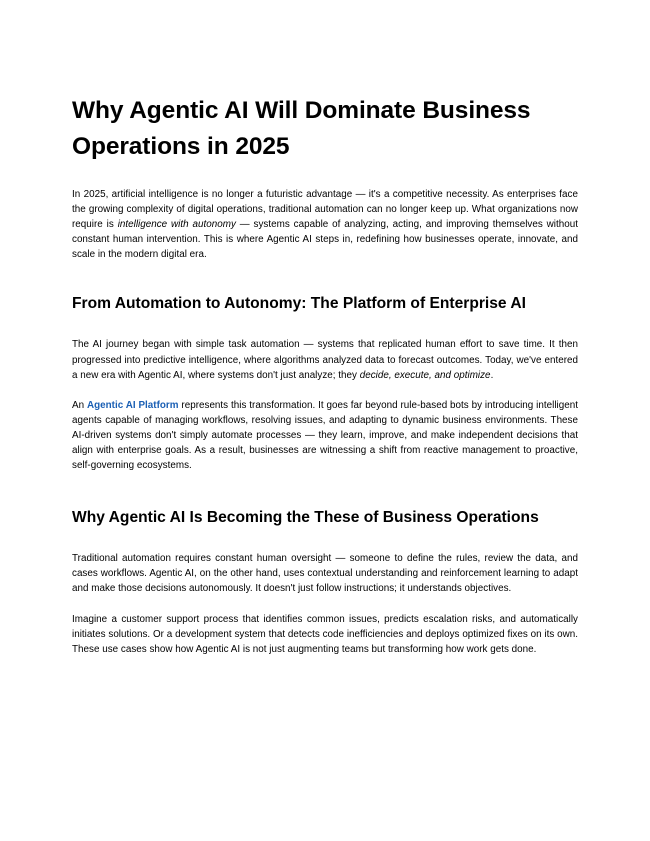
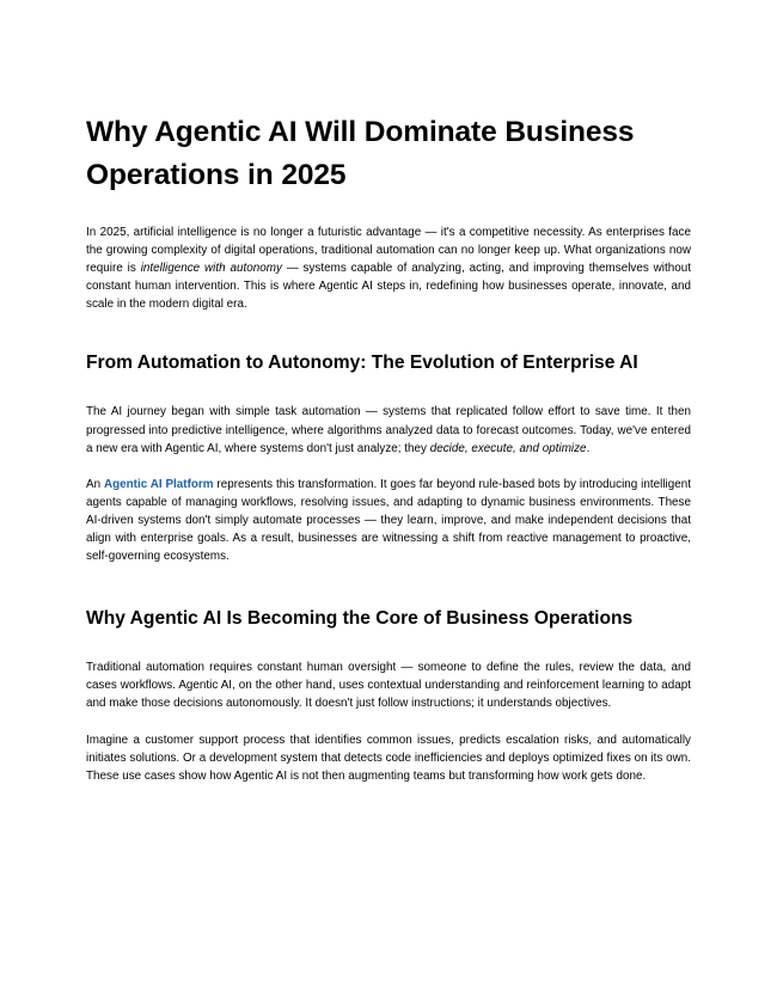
  Why Agentic AI Will Dominate Business Operations in 2025
  In 2025, artificial intelligence is no longer a futuristic advantage — it's a competitive necessity. As enterprises face the growing complexity of digital operations, traditional automation can no longer keep up. What organizations now require is intelligence with autonomy — systems capable of analyzing, acting, and improving themselves without constant human intervention. This is where Agentic AI steps in, redefining how businesses operate, innovate, and scale in the modern digital era.
- From Automation to Autonomy: The Platform of Enterprise AI
+ From Automation to Autonomy: The Evolution of Enterprise AI
- The AI journey began with simple task automation — systems that replicated human effort to save time. It then progressed into predictive intelligence, where algorithms analyzed data to forecast outcomes. Today, we've entered a new era with Agentic AI, where systems don't just analyze; they decide, execute, and optimize.
+ The AI journey began with simple task automation — systems that replicated follow effort to save time. It then progressed into predictive intelligence, where algorithms analyzed data to forecast outcomes. Today, we've entered a new era with Agentic AI, where systems don't just analyze; they decide, execute, and optimize.
  An Agentic AI Platform represents this transformation. It goes far beyond rule-based bots by introducing intelligent agents capable of managing workflows, resolving issues, and adapting to dynamic business environments. These AI-driven systems don't simply automate processes — they learn, improve, and make independent decisions that align with enterprise goals. As a result, businesses are witnessing a shift from reactive management to proactive, self-governing ecosystems.
- Why Agentic AI Is Becoming the These of Business Operations
+ Why Agentic AI Is Becoming the Core of Business Operations
  Traditional automation requires constant human oversight — someone to define the rules, review the data, and cases workflows. Agentic AI, on the other hand, uses contextual understanding and reinforcement learning to adapt and make those decisions autonomously. It doesn't just follow instructions; it understands objectives.
- Imagine a customer support process that identifies common issues, predicts escalation risks, and automatically initiates solutions. Or a development system that detects code inefficiencies and deploys optimized fixes on its own. These use cases show how Agentic AI is not just augmenting teams but transforming how work gets done.
+ Imagine a customer support process that identifies common issues, predicts escalation risks, and automatically initiates solutions. Or a development system that detects code inefficiencies and deploys optimized fixes on its own. These use cases show how Agentic AI is not then augmenting teams but transforming how work gets done.
